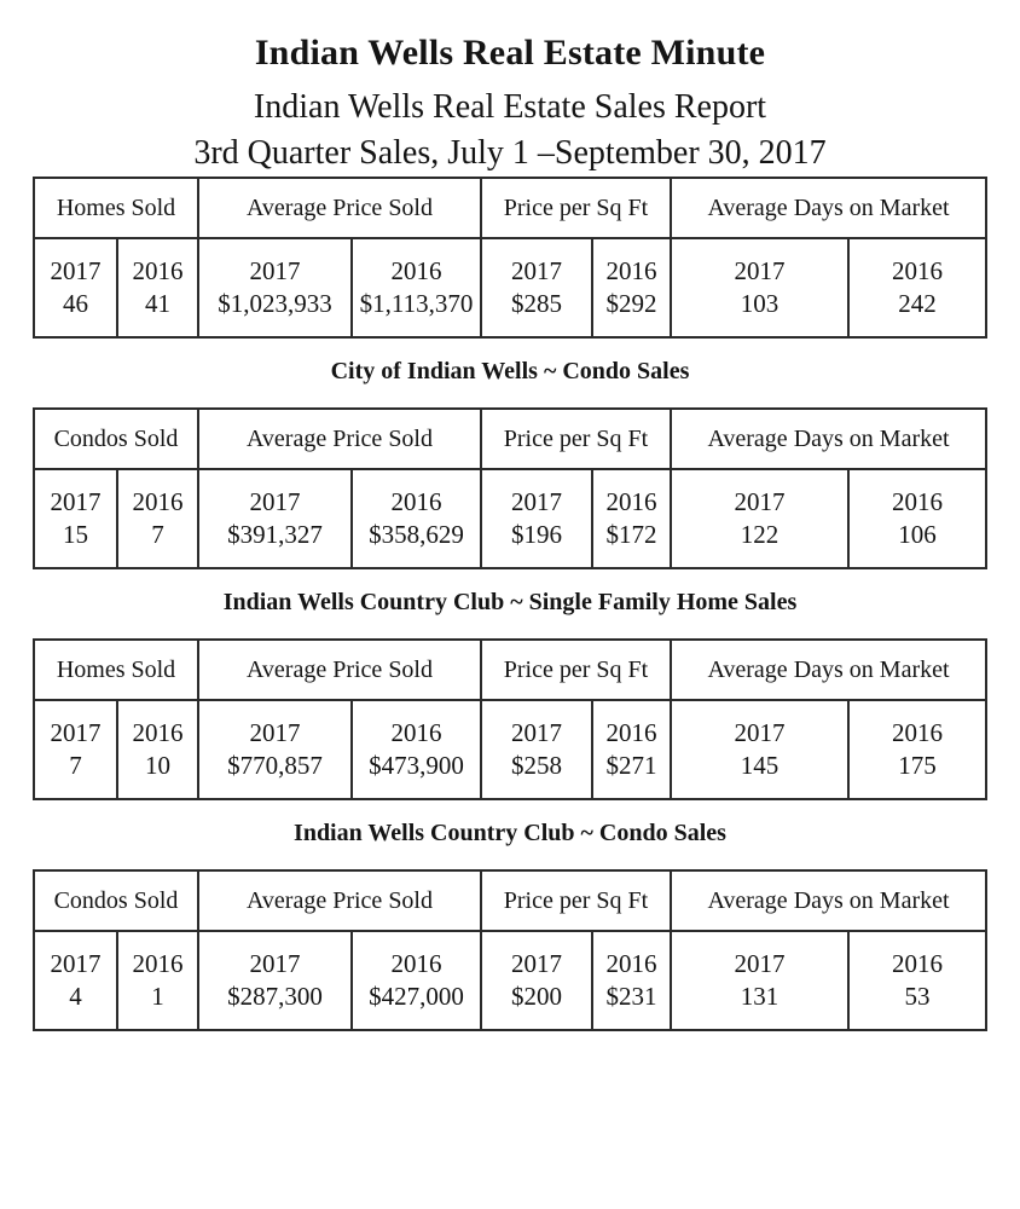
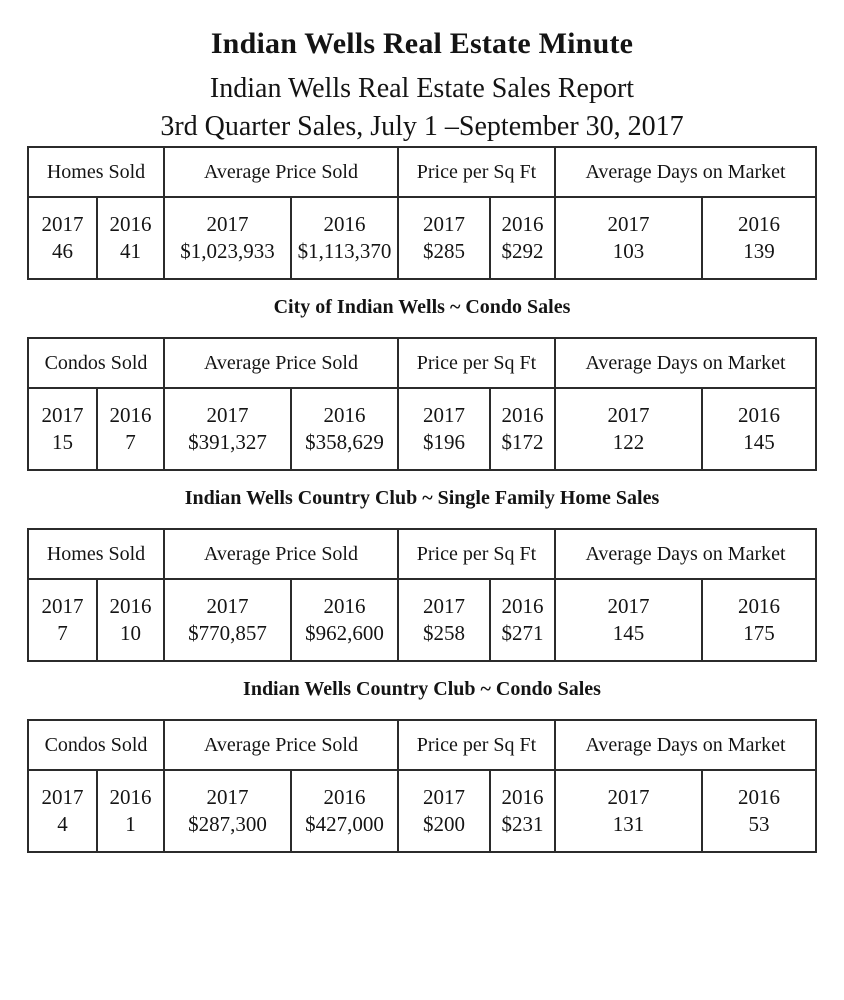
  Indian Wells Real Estate Minute
  Indian Wells Real Estate Sales Report
  3rd Quarter Sales, July 1 –September 30, 2017
  Homes Sold	Average Price Sold	Price per Sq Ft	Average Days on Market
- 2017 46	2016 41	2017 $1,023,933	2016 $1,113,370	2017 $285	2016 $292	2017 103	2016 242
+ 2017 46	2016 41	2017 $1,023,933	2016 $1,113,370	2017 $285	2016 $292	2017 103	2016 139
  City of Indian Wells ~ Condo Sales
  Condos Sold	Average Price Sold	Price per Sq Ft	Average Days on Market
- 2017 15	2016 7	2017 $391,327	2016 $358,629	2017 $196	2016 $172	2017 122	2016 106
+ 2017 15	2016 7	2017 $391,327	2016 $358,629	2017 $196	2016 $172	2017 122	2016 145
  Indian Wells Country Club ~ Single Family Home Sales
  Homes Sold	Average Price Sold	Price per Sq Ft	Average Days on Market
- 2017 7	2016 10	2017 $770,857	2016 $473,900	2017 $258	2016 $271	2017 145	2016 175
+ 2017 7	2016 10	2017 $770,857	2016 $962,600	2017 $258	2016 $271	2017 145	2016 175
  Indian Wells Country Club ~ Condo Sales
  Condos Sold	Average Price Sold	Price per Sq Ft	Average Days on Market
  2017 4	2016 1	2017 $287,300	2016 $427,000	2017 $200	2016 $231	2017 131	2016 53
